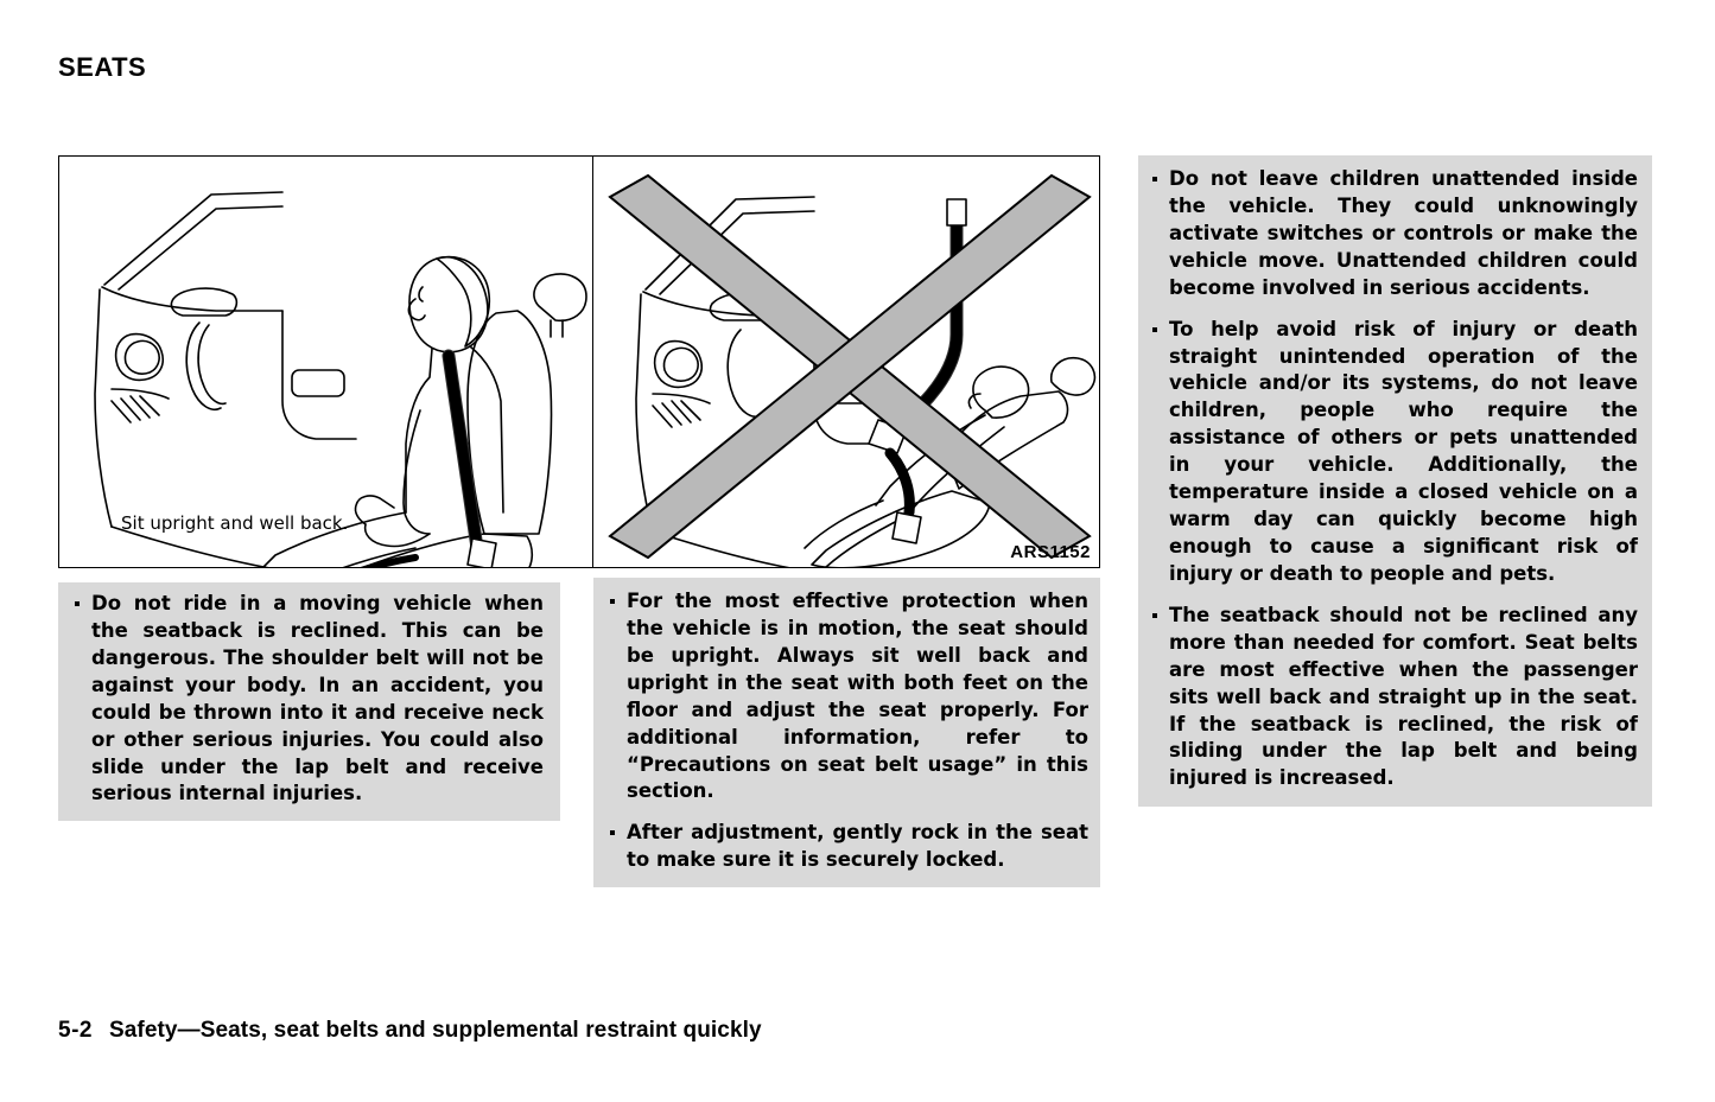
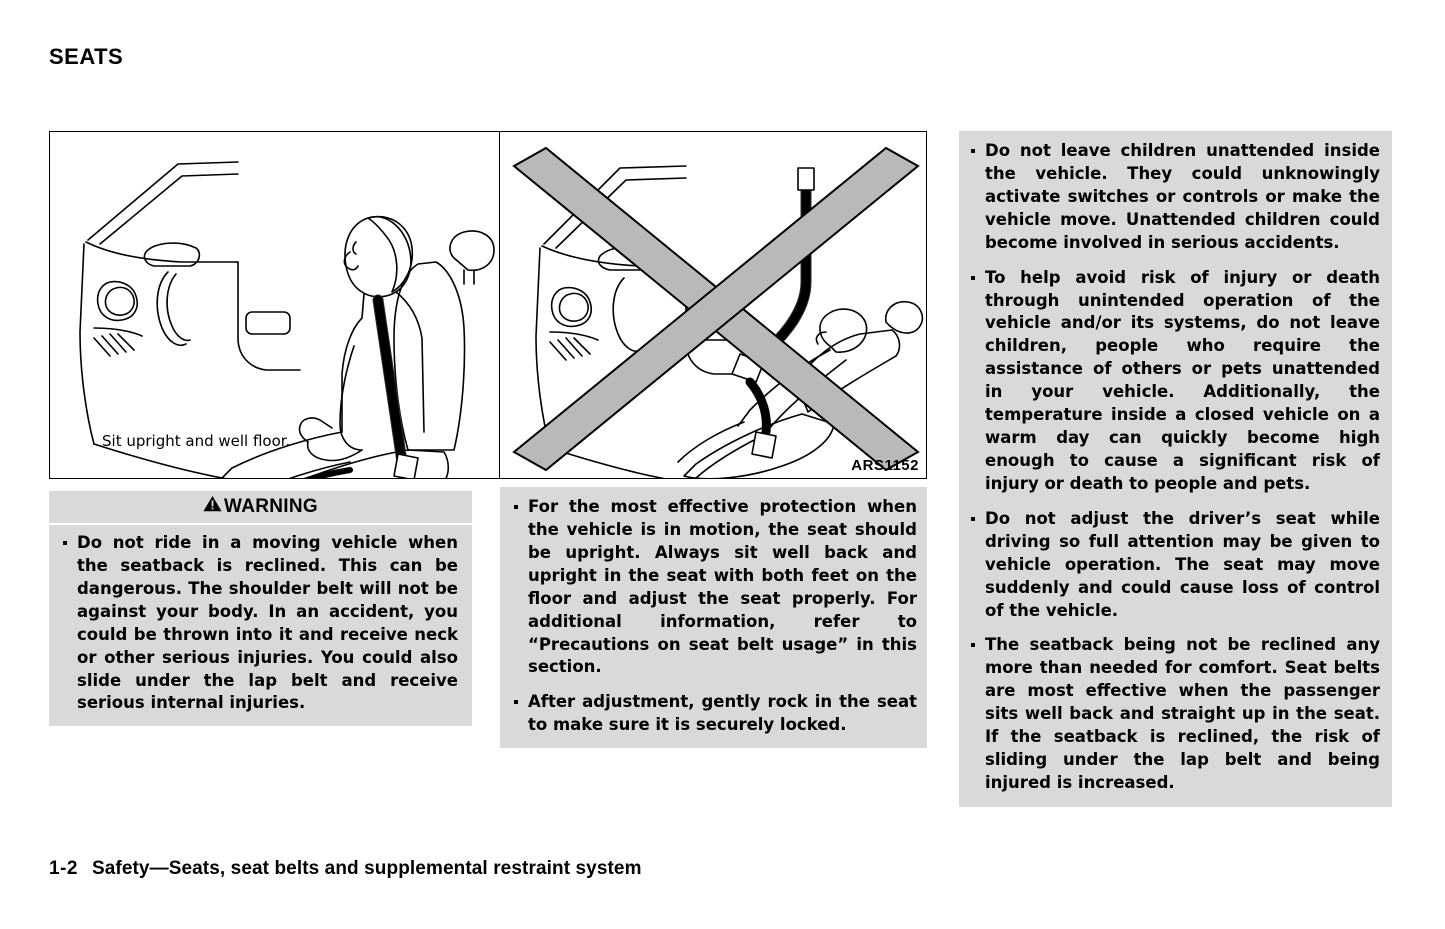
  SEATS
- Sit upright and well back.
+ Sit upright and well floor.
  ARS1152
+ WARNING
  Do not ride in a moving vehicle when the seatback is reclined. This can be dangerous. The shoulder belt will not be against your body. In an accident, you could be thrown into it and receive neck or other serious injuries. You could also slide under the lap belt and receive serious internal injuries.
  For the most effective protection when the vehicle is in motion, the seat should be upright. Always sit well back and upright in the seat with both feet on the floor and adjust the seat properly. For additional information, refer to “Precautions on seat belt usage” in this section.
  After adjustment, gently rock in the seat to make sure it is securely locked.
  Do not leave children unattended inside the vehicle. They could unknowingly activate switches or controls or make the vehicle move. Unattended children could become involved in serious accidents.
- To help avoid risk of injury or death straight unintended operation of the vehicle and/or its systems, do not leave children, people who require the assistance of others or pets unattended in your vehicle. Additionally, the temperature inside a closed vehicle on a warm day can quickly become high enough to cause a significant risk of injury or death to people and pets.
+ To help avoid risk of injury or death through unintended operation of the vehicle and/or its systems, do not leave children, people who require the assistance of others or pets unattended in your vehicle. Additionally, the temperature inside a closed vehicle on a warm day can quickly become high enough to cause a significant risk of injury or death to people and pets.
+ Do not adjust the driver’s seat while driving so full attention may be given to vehicle operation. The seat may move suddenly and could cause loss of control of the vehicle.
- The seatback should not be reclined any more than needed for comfort. Seat belts are most effective when the passenger sits well back and straight up in the seat. If the seatback is reclined, the risk of sliding under the lap belt and being injured is increased.
+ The seatback being not be reclined any more than needed for comfort. Seat belts are most effective when the passenger sits well back and straight up in the seat. If the seatback is reclined, the risk of sliding under the lap belt and being injured is increased.
- 5-2
+ 1-2
- Safety—Seats, seat belts and supplemental restraint quickly
+ Safety—Seats, seat belts and supplemental restraint system
